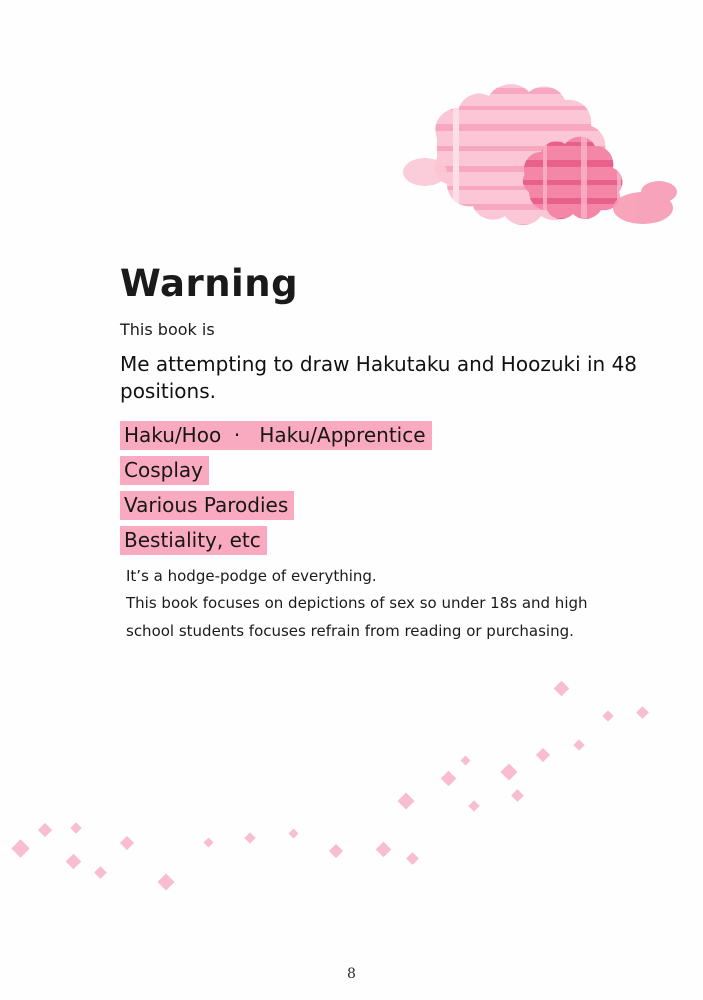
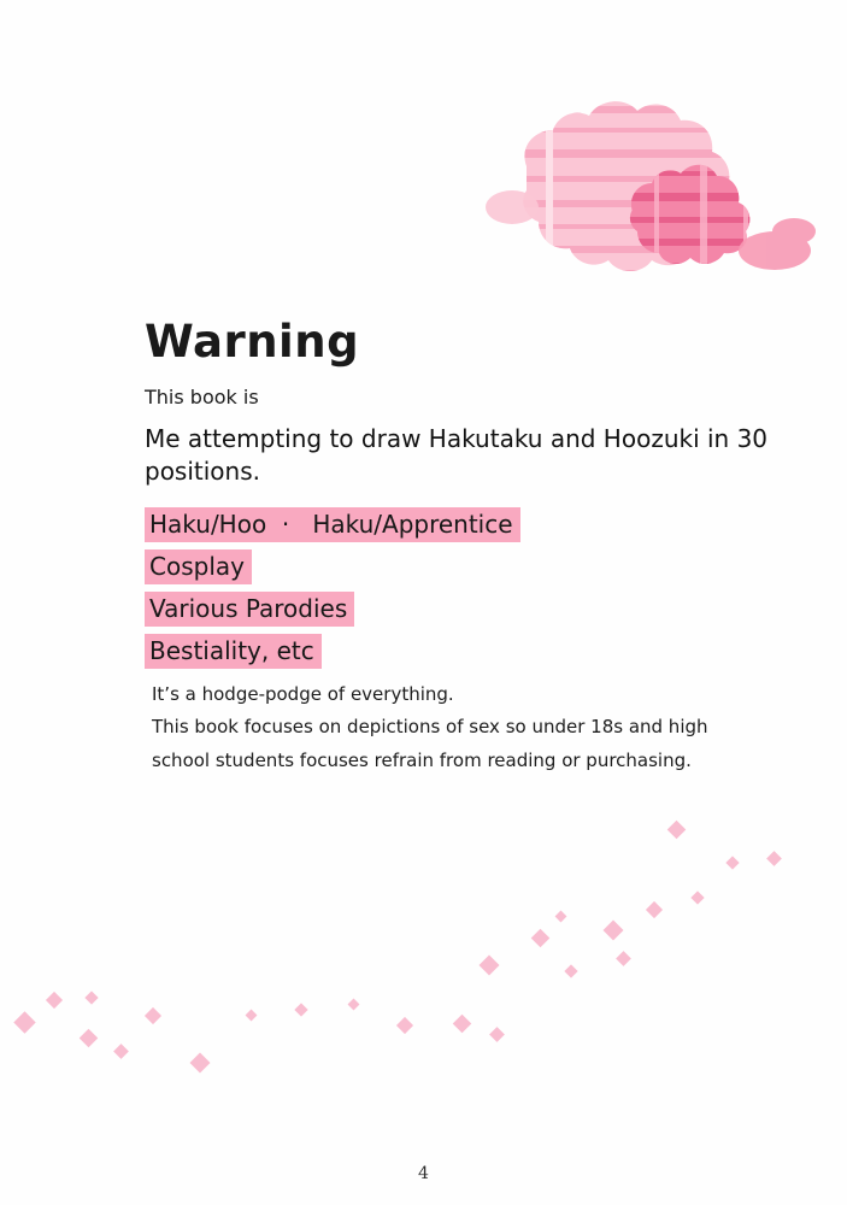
  Warning
  This book is
- Me attempting to draw Hakutaku and Hoozuki in 48 positions.
+ Me attempting to draw Hakutaku and Hoozuki in 30 positions.
  Haku/Hoo · Haku/Apprentice
  Cosplay
  Various Parodies
  Bestiality, etc
  It’s a hodge-podge of everything.
  This book focuses on depictions of sex so under 18s and high
  school students focuses refrain from reading or purchasing.
- 8
+ 4
